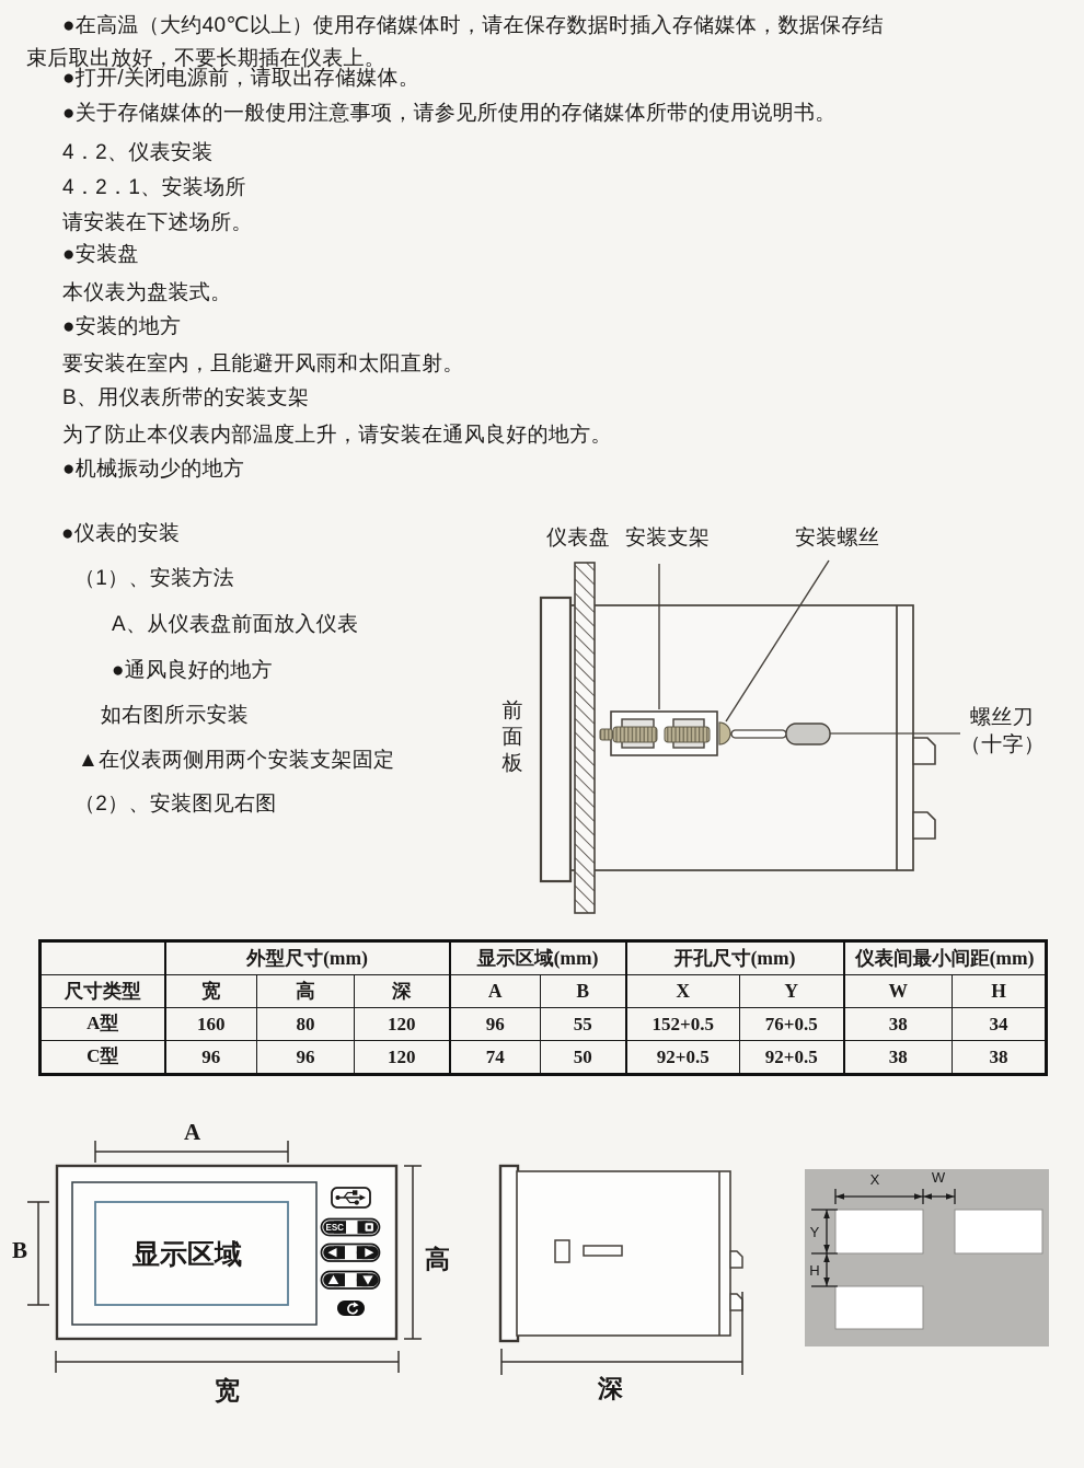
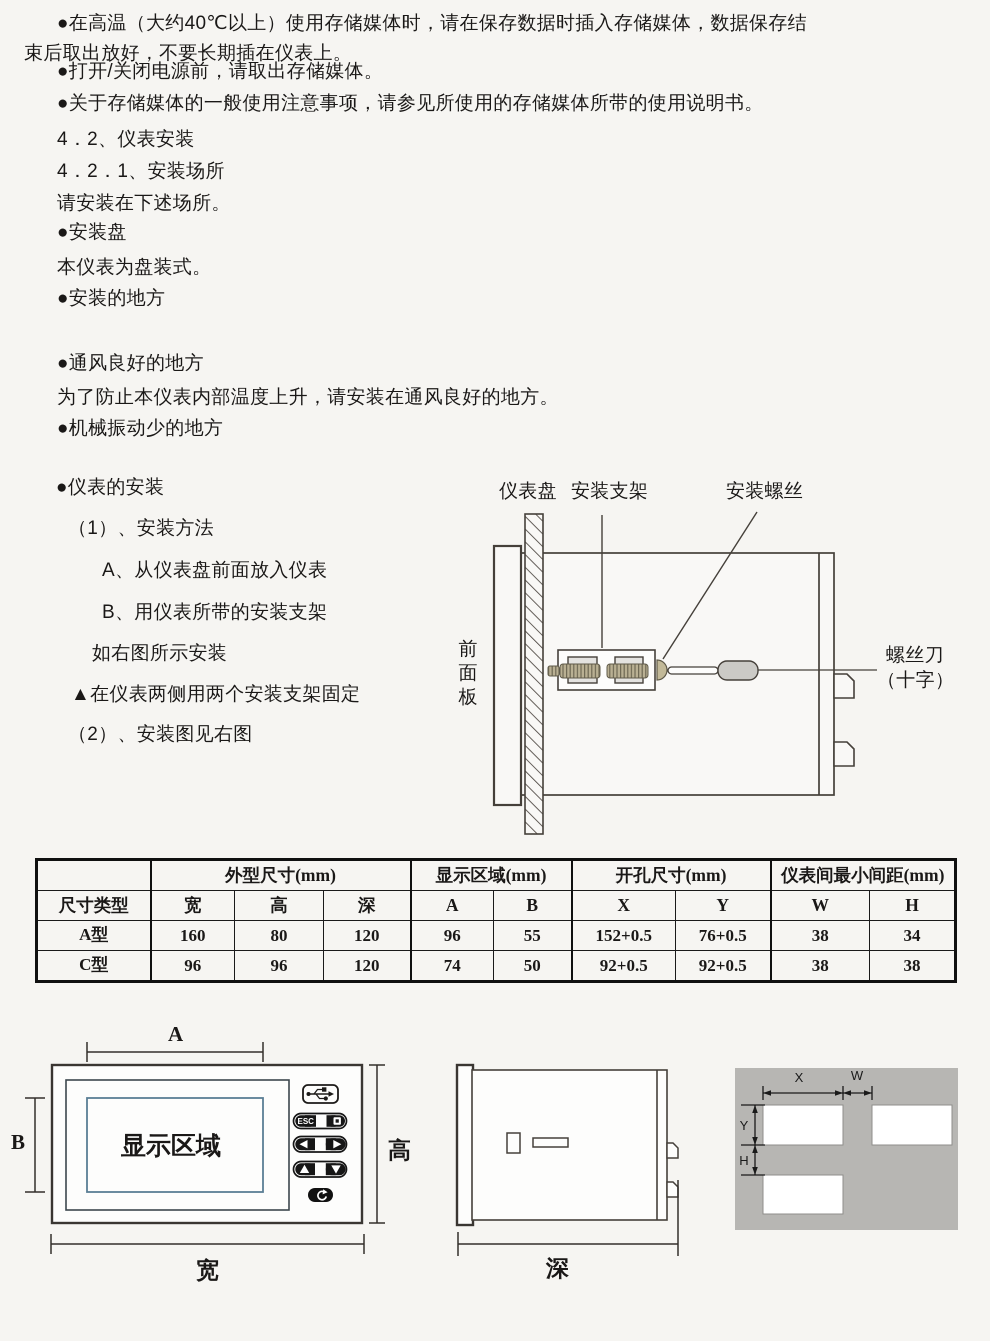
  ●在高温（大约40℃以上）使用存储媒体时，请在保存数据时插入存储媒体，数据保存结
  束后取出放好，不要长期插在仪表上。
  ●打开/关闭电源前，请取出存储媒体。
  ●关于存储媒体的一般使用注意事项，请参见所使用的存储媒体所带的使用说明书。
  4．2、仪表安装
  4．2．1、安装场所
  请安装在下述场所。
  ●安装盘
  本仪表为盘装式。
  ●安装的地方
- 要安装在室内，且能避开风雨和太阳直射。
- B、用仪表所带的安装支架
+ ●通风良好的地方
  为了防止本仪表内部温度上升，请安装在通风良好的地方。
  ●机械振动少的地方
  ●仪表的安装
  （1）、安装方法
  A、从仪表盘前面放入仪表
- ●通风良好的地方
+ B、用仪表所带的安装支架
  如右图所示安装
  ▲在仪表两侧用两个安装支架固定
  （2）、安装图见右图
  仪表盘
  安装支架
  安装螺丝
  前面板
  螺丝刀
  （十字）
  	外型尺寸(mm)	显示区域(mm)	开孔尺寸(mm)	仪表间最小间距(mm)
  尺寸类型	宽	高	深	A	B	X	Y	W	H
  A型	160	80	120	96	55	152+0.5	76+0.5	38	34
  C型	96	96	120	74	50	92+0.5	92+0.5	38	38
  ESC
  A
  B
  显示区域
  高
  宽
  深
  X
  W
  Y
  H
